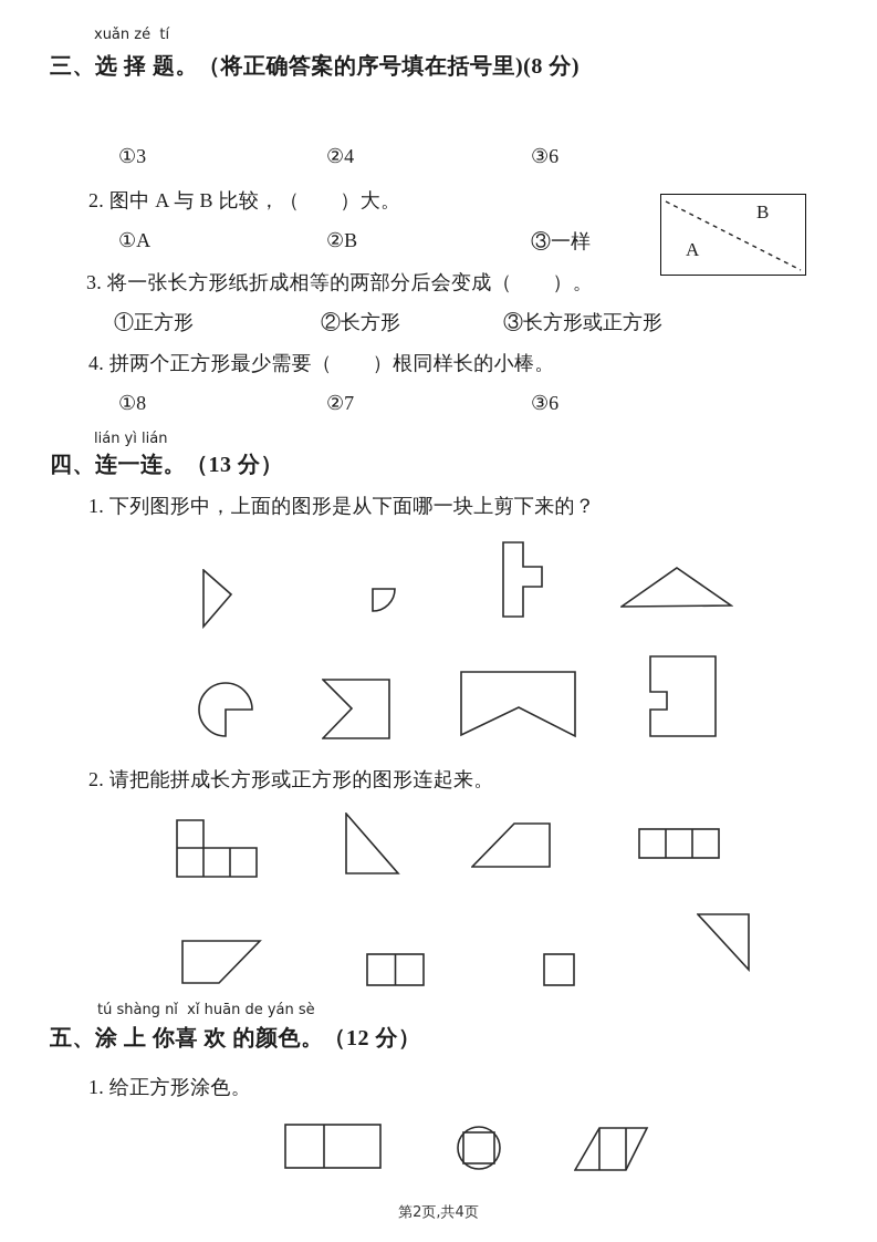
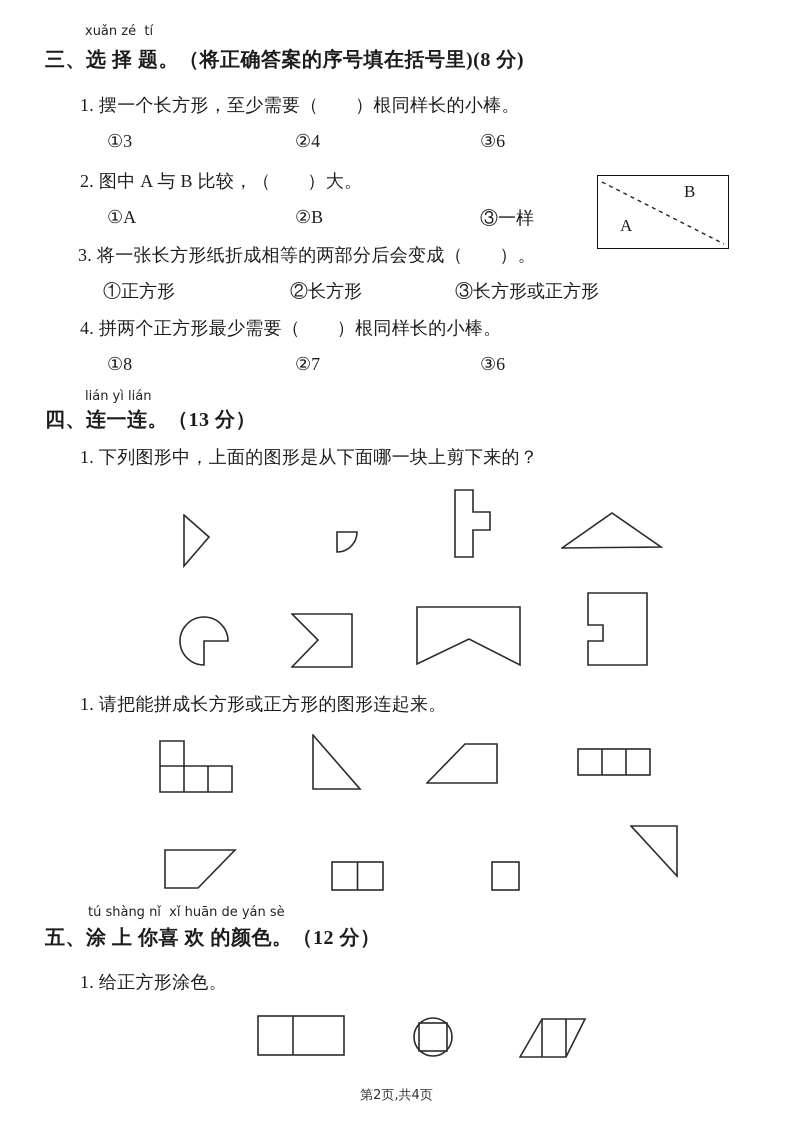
  xuǎn zé tí
  三、选 择 题。（将正确答案的序号填在括号里)(8 分)
+ 1. 摆一个长方形，至少需要（ ）根同样长的小棒。
  ①3
  ②4
  ③6
  2. 图中 A 与 B 比较，（ ）大。
  B
  A
  ①A
  ②B
  ③一样
  3. 将一张长方形纸折成相等的两部分后会变成（ ）。
  ①正方形
  ②长方形
  ③长方形或正方形
  4. 拼两个正方形最少需要（ ）根同样长的小棒。
  ①8
  ②7
  ③6
  lián yì lián
  四、连一连。（13 分）
  1. 下列图形中，上面的图形是从下面哪一块上剪下来的？
- 2. 请把能拼成长方形或正方形的图形连起来。
+ 1. 请把能拼成长方形或正方形的图形连起来。
  tú shàng nǐ xǐ huān de yán sè
  五、涂 上 你喜 欢 的颜色。（12 分）
  1. 给正方形涂色。
  第2页,共4页
